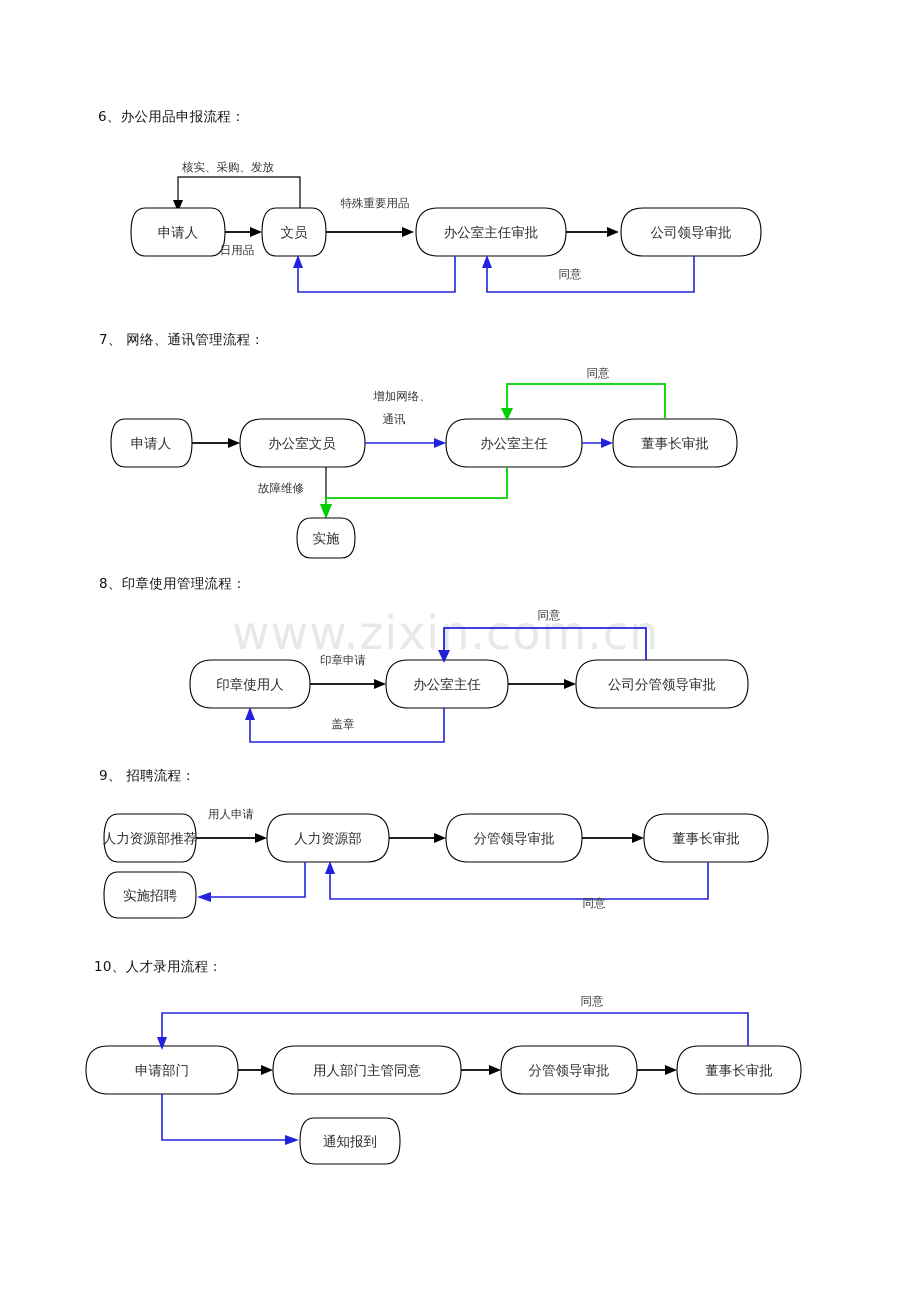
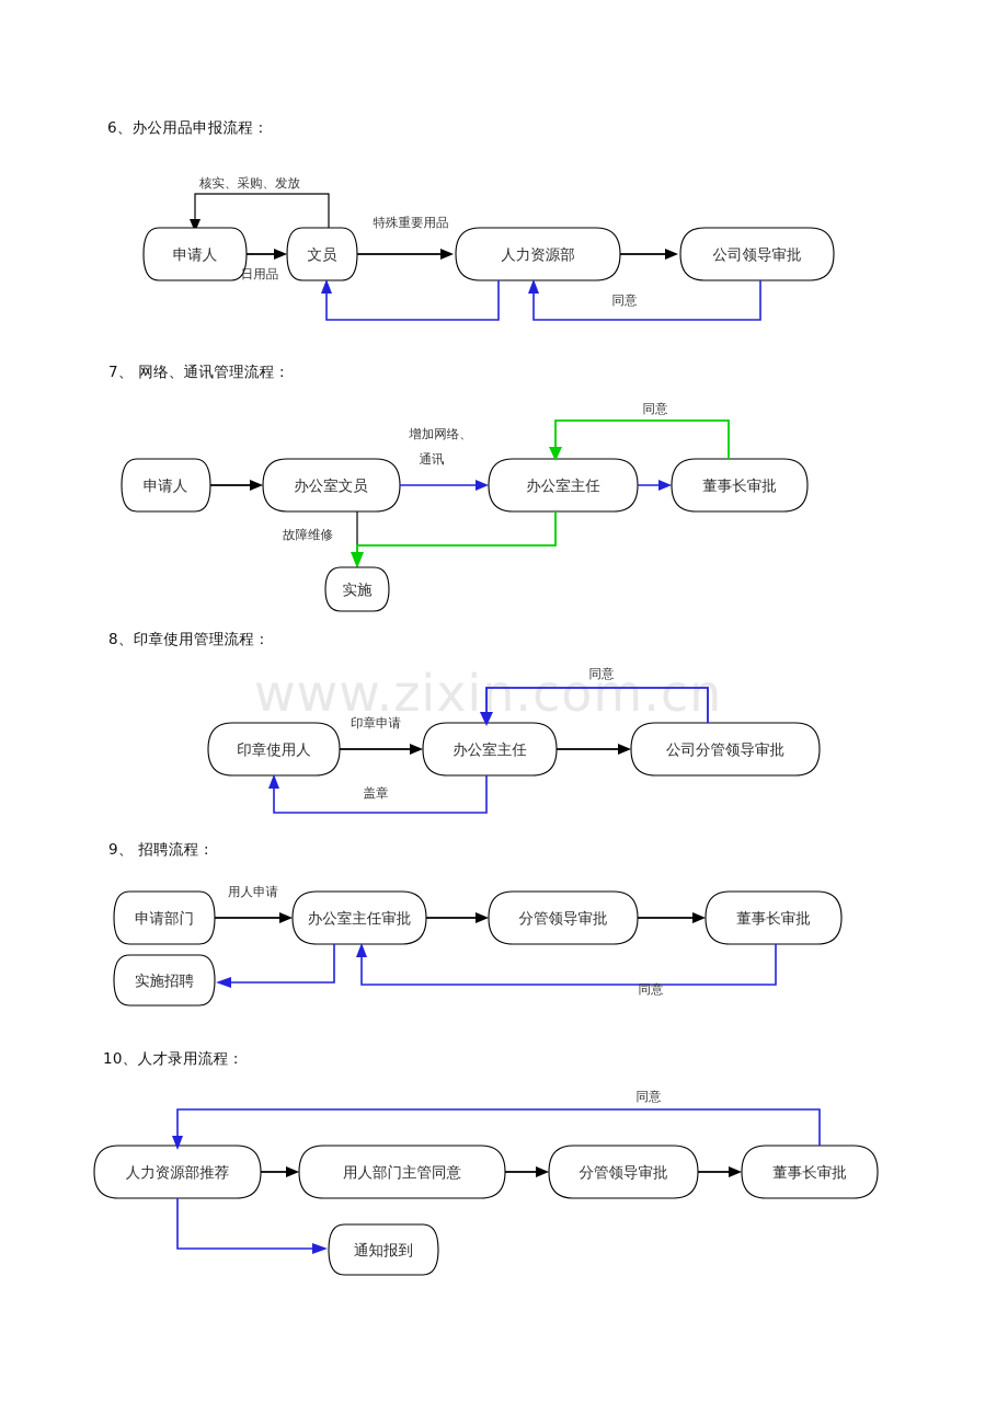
  www.zixin.com.cn
  6、办公用品申报流程：
  核实、采购、发放
  申请人
  日用品
  文员
  特殊重要用品
- 办公室主任审批
+ 人力资源部
  公司领导审批
  同意
  7、 网络、通讯管理流程：
  申请人
  办公室文员
  增加网络、
  通讯
  办公室主任
  董事长审批
  同意
  故障维修
  实施
  8、印章使用管理流程：
  印章使用人
  印章申请
  办公室主任
  公司分管领导审批
  同意
  盖章
  9、 招聘流程：
- 人力资源部推荐
+ 申请部门
  用人申请
- 人力资源部
+ 办公室主任审批
  分管领导审批
  董事长审批
  实施招聘
  同意
  10、人才录用流程：
- 申请部门
+ 人力资源部推荐
  用人部门主管同意
  分管领导审批
  董事长审批
  同意
  通知报到
